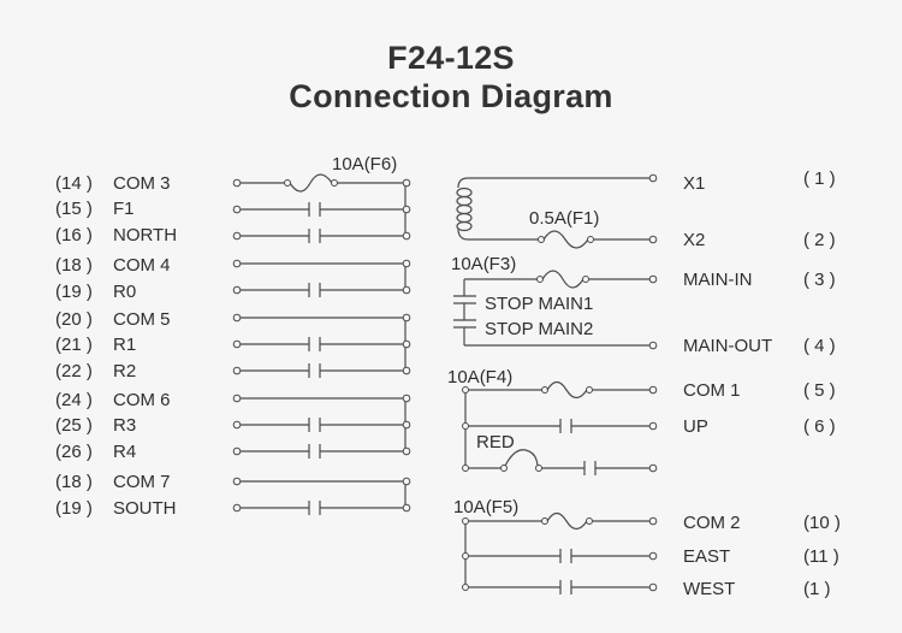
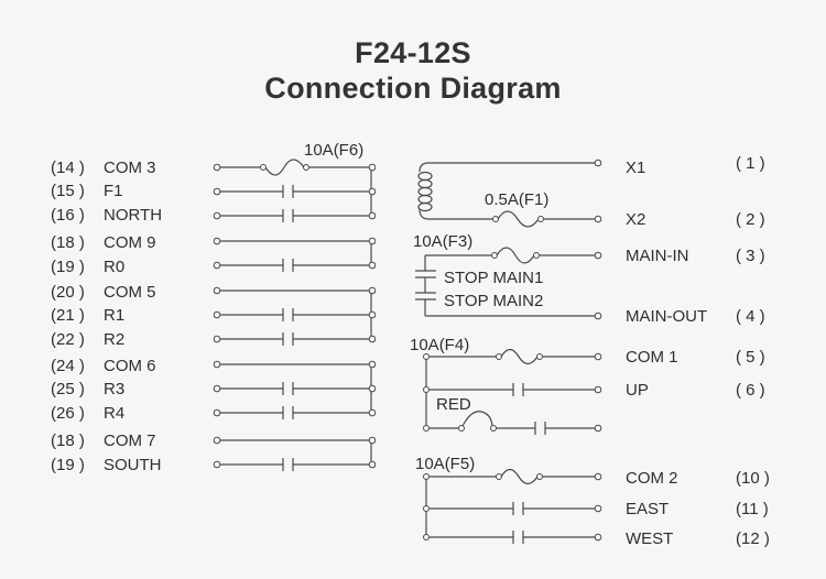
  F24-12S
  Connection Diagram
  (14 )
  COM 3
  (15 )
  F1
  (16 )
  NORTH
  (18 )
- COM 4
+ COM 9
  (19 )
  R0
  (20 )
  COM 5
  (21 )
  R1
  (22 )
  R2
  (24 )
  COM 6
  (25 )
  R3
  (26 )
  R4
  (18 )
  COM 7
  (19 )
  SOUTH
  10A(F6)
  0.5A(F1)
  10A(F3)
  STOP MAIN1
  STOP MAIN2
  10A(F4)
  RED
  10A(F5)
  X1
  ( 1 )
  X2
  ( 2 )
  MAIN-IN
  ( 3 )
  MAIN-OUT
  ( 4 )
  COM 1
  ( 5 )
  UP
  ( 6 )
  COM 2
  (10 )
  EAST
  (11 )
  WEST
- (1 )
+ (12 )
